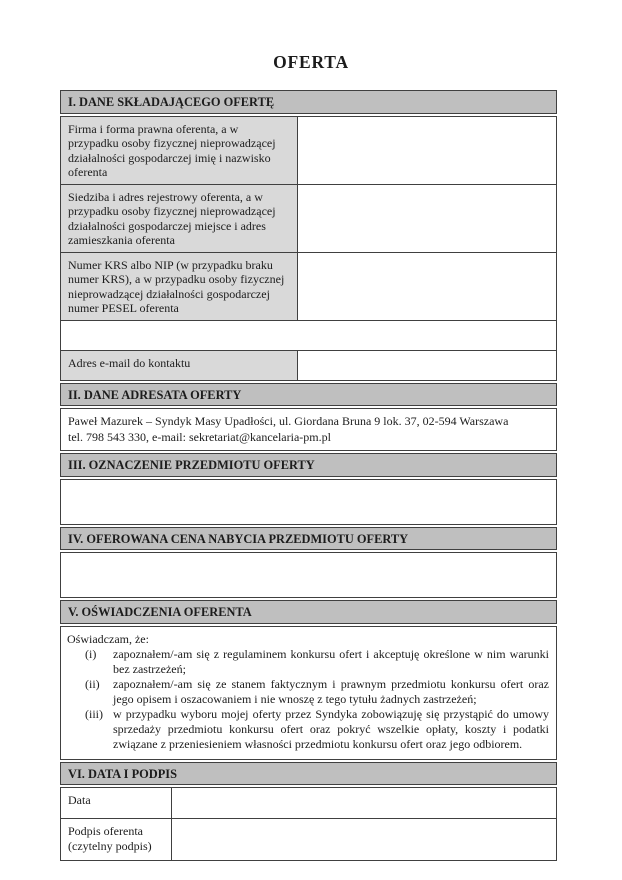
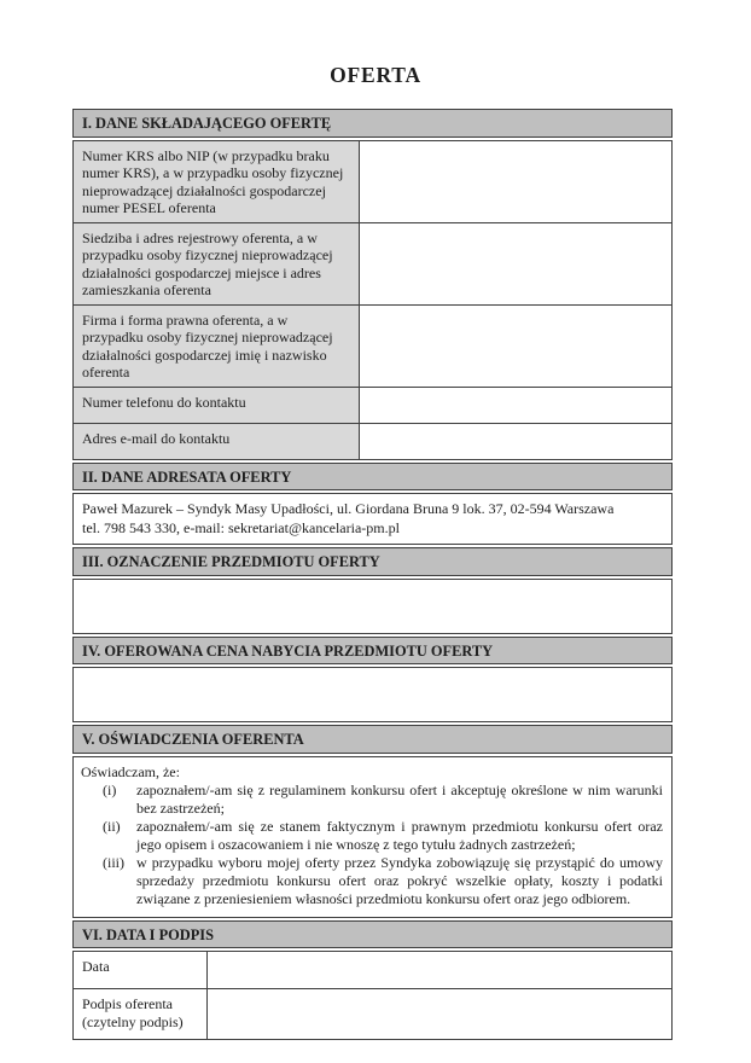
  OFERTA
  I. DANE SKŁADAJĄCEGO OFERTĘ
- Firma i forma prawna oferenta, a w przypadku osoby fizycznej nieprowadzącej działalności gospodarczej imię i nazwisko oferenta
+ Numer KRS albo NIP (w przypadku braku numer KRS), a w przypadku osoby fizycznej nieprowadzącej działalności gospodarczej numer PESEL oferenta
  Siedziba i adres rejestrowy oferenta, a w przypadku osoby fizycznej nieprowadzącej działalności gospodarczej miejsce i adres zamieszkania oferenta
- Numer KRS albo NIP (w przypadku braku numer KRS), a w przypadku osoby fizycznej nieprowadzącej działalności gospodarczej numer PESEL oferenta
+ Firma i forma prawna oferenta, a w przypadku osoby fizycznej nieprowadzącej działalności gospodarczej imię i nazwisko oferenta
+ Numer telefonu do kontaktu
  Adres e-mail do kontaktu
  II. DANE ADRESATA OFERTY
  Paweł Mazurek – Syndyk Masy Upadłości, ul. Giordana Bruna 9 lok. 37, 02-594 Warszawa
  tel. 798 543 330, e-mail: sekretariat@kancelaria-pm.pl
  III. OZNACZENIE PRZEDMIOTU OFERTY
  IV. OFEROWANA CENA NABYCIA PRZEDMIOTU OFERTY
  V. OŚWIADCZENIA OFERENTA
  Oświadczam, że:
  (i)
  zapoznałem/-am się z regulaminem konkursu ofert i akceptuję określone w nim warunki bez zastrzeżeń;
  (ii)
  zapoznałem/-am się ze stanem faktycznym i prawnym przedmiotu konkursu ofert oraz jego opisem i oszacowaniem i nie wnoszę z tego tytułu żadnych zastrzeżeń;
  (iii)
  w przypadku wyboru mojej oferty przez Syndyka zobowiązuję się przystąpić do umowy sprzedaży przedmiotu konkursu ofert oraz pokryć wszelkie opłaty, koszty i podatki związane z przeniesieniem własności przedmiotu konkursu ofert oraz jego odbiorem.
  VI. DATA I PODPIS
  Data
  Podpis oferenta (czytelny podpis)
